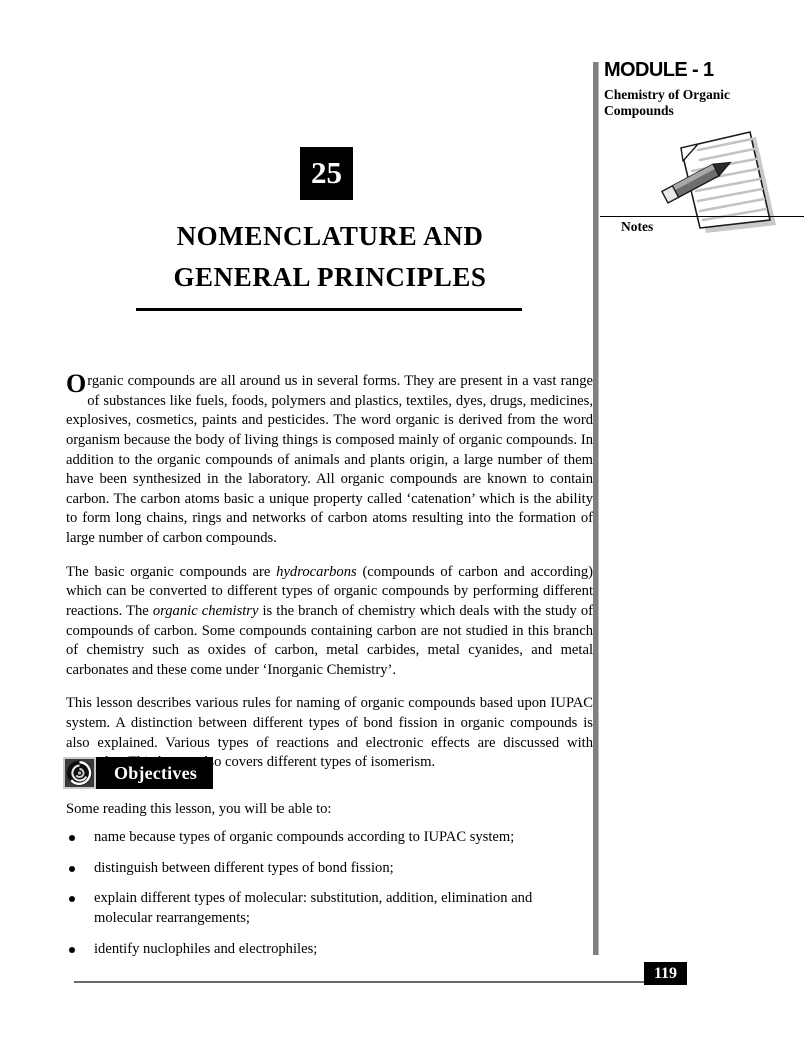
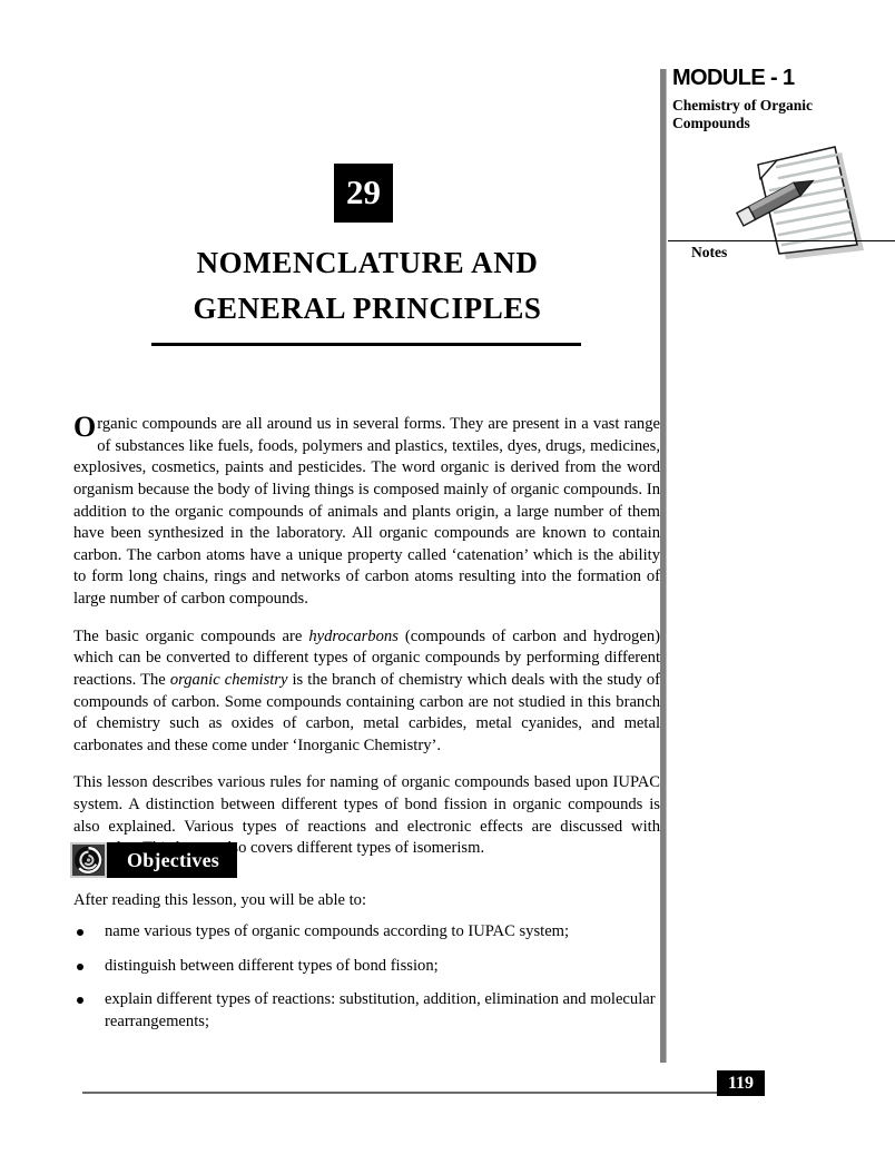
  MODULE - 1
  Chemistry of Organic Compounds
  Notes
- 25
+ 29
  NOMENCLATURE AND
  GENERAL PRINCIPLES
  O
- rganic compounds are all around us in several forms. They are present in a vast range of substances like fuels, foods, polymers and plastics, textiles, dyes, drugs, medicines, explosives, cosmetics, paints and pesticides. The word organic is derived from the word organism because the body of living things is composed mainly of organic compounds. In addition to the organic compounds of animals and plants origin, a large number of them have been synthesized in the laboratory. All organic compounds are known to contain carbon. The carbon atoms basic a unique property called ‘catenation’ which is the ability to form long chains, rings and networks of carbon atoms resulting into the formation of large number of carbon compounds.
+ rganic compounds are all around us in several forms. They are present in a vast range of substances like fuels, foods, polymers and plastics, textiles, dyes, drugs, medicines, explosives, cosmetics, paints and pesticides. The word organic is derived from the word organism because the body of living things is composed mainly of organic compounds. In addition to the organic compounds of animals and plants origin, a large number of them have been synthesized in the laboratory. All organic compounds are known to contain carbon. The carbon atoms have a unique property called ‘catenation’ which is the ability to form long chains, rings and networks of carbon atoms resulting into the formation of large number of carbon compounds.
- The basic organic compounds are hydrocarbons (compounds of carbon and according) which can be converted to different types of organic compounds by performing different reactions. The organic chemistry is the branch of chemistry which deals with the study of compounds of carbon. Some compounds containing carbon are not studied in this branch of chemistry such as oxides of carbon, metal carbides, metal cyanides, and metal carbonates and these come under ‘Inorganic Chemistry’.
+ The basic organic compounds are hydrocarbons (compounds of carbon and hydrogen) which can be converted to different types of organic compounds by performing different reactions. The organic chemistry is the branch of chemistry which deals with the study of compounds of carbon. Some compounds containing carbon are not studied in this branch of chemistry such as oxides of carbon, metal carbides, metal cyanides, and metal carbonates and these come under ‘Inorganic Chemistry’.
  This lesson describes various rules for naming of organic compounds based upon IUPAC system. A distinction between different types of bond fission in organic compounds is also explained. Various types of reactions and electronic effects are discussed with o covers different types of isomerism.
  Objectives
- Some reading this lesson, you will be able to:
+ After reading this lesson, you will be able to:
- name because types of organic compounds according to IUPAC system;
+ name various types of organic compounds according to IUPAC system;
  distinguish between different types of bond fission;
- explain different types of molecular: substitution, addition, elimination and molecular rearrangements;
+ explain different types of reactions: substitution, addition, elimination and molecular rearrangements;
- identify nuclophiles and electrophiles;
  119
